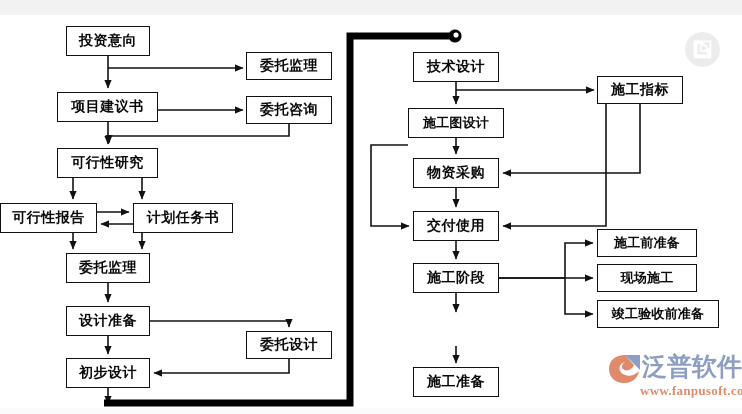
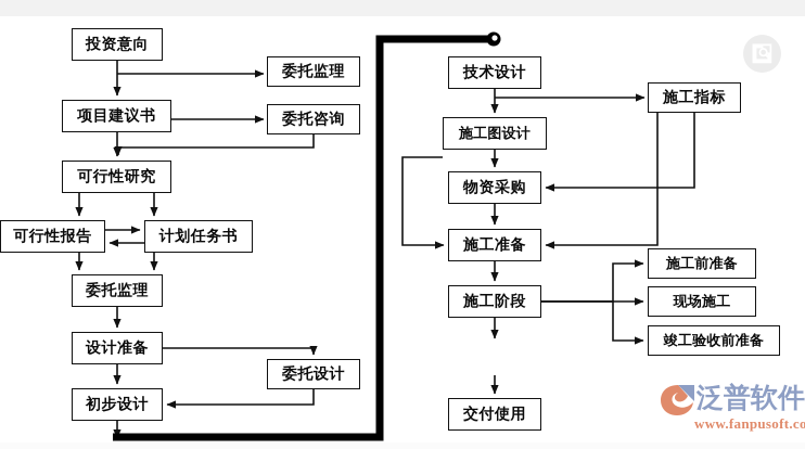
  投资意向
  项目建议书
  可行性研究
  可行性报告
  计划任务书
  委托监理
  设计准备
  初步设计
  委托监理
  委托咨询
  委托设计
  技术设计
  施工图设计
  物资采购
- 交付使用
+ 施工准备
  施工阶段
- 施工准备
+ 交付使用
  施工指标
  施工前准备
  现场施工
  竣工验收前准备
  泛普软件
  www.fanpusoft.co
